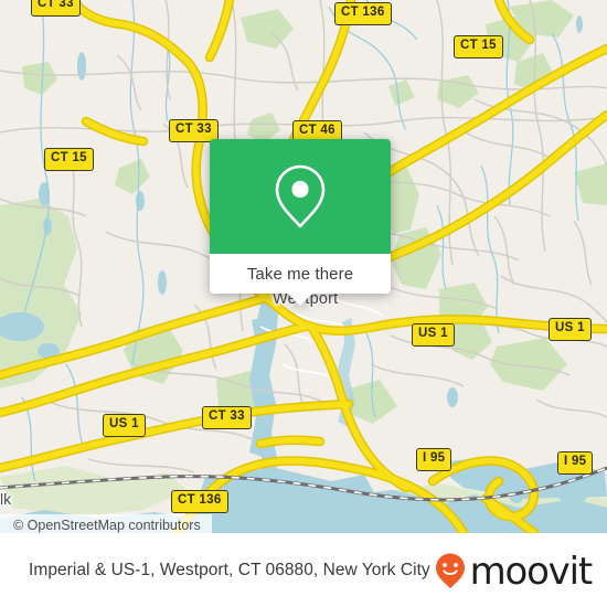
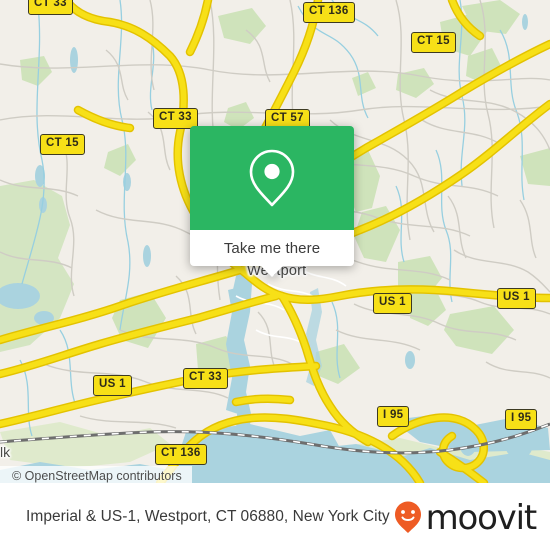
  Westport
  lk
  CT 33
  CT 136
  CT 15
  CT 33
- CT 46
+ CT 57
  CT 15
  US 1
  US 1
  US 1
  CT 33
  I 95
  I 95
  CT 136
  Take me there
  © OpenStreetMap contributors
  Imperial & US-1, Westport, CT 06880, New York City
  moovit
